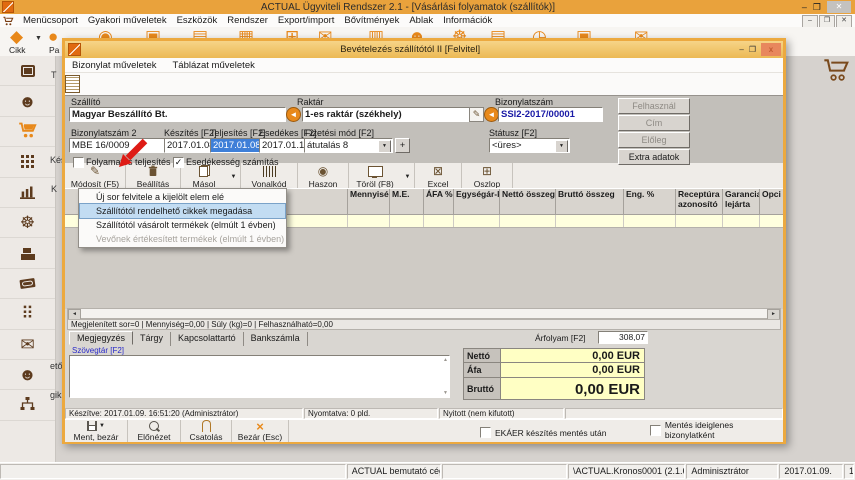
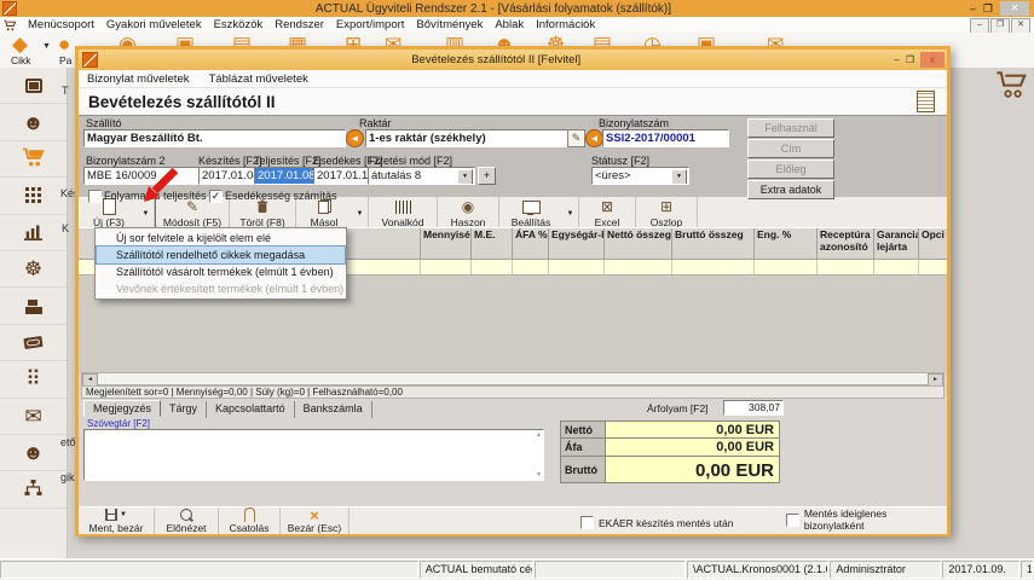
  ACTUAL Ügyviteli Rendszer 2.1 - [Vásárlási folyamatok (szállítók)]
  –
  ❐
  ✕
  Menücsoport
  Gyakori műveletek
  Eszközök
  Rendszer
  Export/import
  Bővítmények
  Ablak
  Információk
  ◆
  ●
  ◉
  ▣
  ▤
  ▦
  ⊞
  ✉
  ▥
  ☻
  ☸
  ▤
  ◷
  ▣
  ✉
  Cikk
  Pa
  ☻
  ☸
  ⠿
  ✉
  ☻
  T
  K
  ető
  gik
  ACTUAL bemutató cé
  \ACTUAL.Kronos0001 (2.1.6
  Adminisztrátor
  2017.01.09.
  Bevételezés szállítótól II [Felvitel]
  –
  ❐
  x
  Bizonylat műveletek
  Táblázat műveletek
+ Bevételezés szállítótól II
  Szállító
  Raktár
  Bizonylatszám
  Magyar Beszállító Bt.
  ◄
  1-es raktár (székhely)
  ✎
  ◄
  SSl2-2017/00001
  Bizonylatszám 2
  Készítés [F2]
  Teljesítés [F2]
  Esedékes [F2]
  Fizetési mód [F2]
  Státusz [F2]
  MBE 16/0009
  2017.01.0
  2017.01.08
  2017.01.1
  átutalás 8
  +
  <üres>
  Folyama teljesítés
  ✓
  Esedékesség számítás
  Felhasznál
  Cím
  Előleg
  Extra adatok
+ Új (F3)
  ✎
  Módosít (F5)
- Beállítás
+ Töröl (F8)
  Másol
  Vonalkód
  ◉
  Haszon
- Töröl (F8)
+ Beállítás
  ⊠
  Excel
  ⊞
  Oszlop
  Mennyisé
  M.E.
  ÁFA %
  Egységár-k
  Nettó összeg
  Bruttó összeg
  Eng. %
  Receptúra azonosító
  Garancia lejárta
  Opci
  Új sor felvitele a kijelölt elem elé
  Szállítótól rendelhető cikkek megadása
  Szállítótól vásárolt termékek (elmúlt 1 évben)
  Vevőnek értékesített termékek (elmúlt 1 évben)
  Megjelenített sor=0 | Mennyiség=0,00 | Súly (kg)=0 | Felhasználható=0,00
  Megjegyzés
  Tárgy
  Kapcsolattartó
  Bankszámla
  Árfolyam [F2]
  308,07
  Szövegtár [F2]
  Nettó
  0,00 EUR
  Áfa
  0,00 EUR
  Bruttó
  0,00 EUR
- Készítve: 2017.01.09. 16:51:20 (Adminisztrátor)
- Nyomtatva: 0 pld.
- Nyitott (nem kifutott)
  Ment, bezár
  Előnézet
  Csatolás
  ×
  Bezár (Esc)
  EKÁER készítés mentés után
  Mentés ideiglenes bizonylatként
